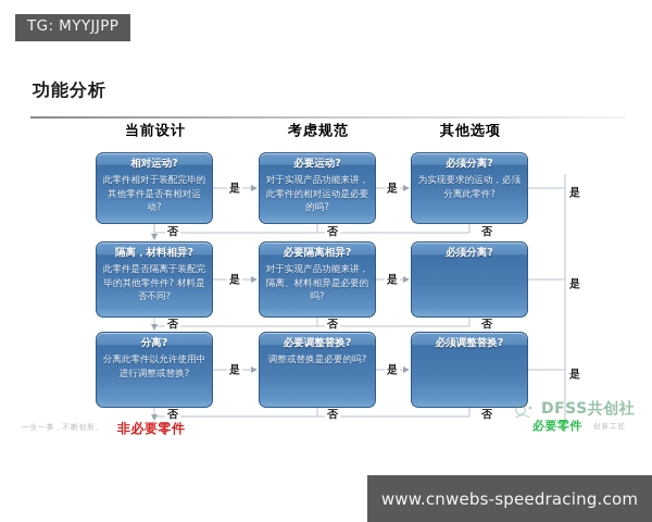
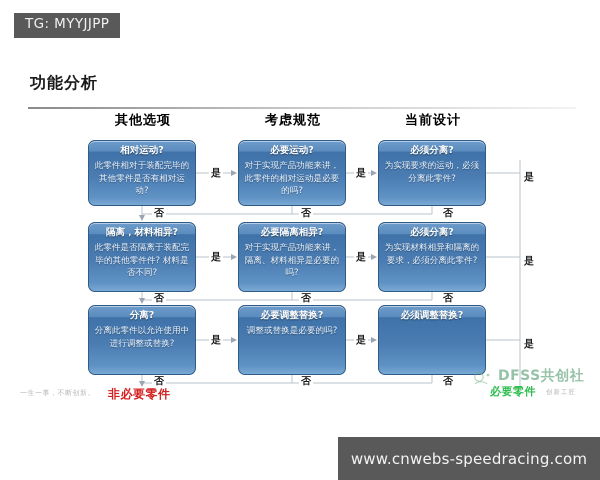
  TG: MYYJJPP
  功能分析
- 当前设计
+ 其他选项
  考虑规范
- 其他选项
+ 当前设计
  相对运动?
  此零件相对于装配完毕的其他零件是否有相对运动?
  必要运动?
  对于实现产品功能来讲，此零件的相对运动是必要的吗?
  必须分离?
  为实现要求的运动，必须分离此零件?
  隔离，材料相异?
  此零件是否隔离于装配完毕的其他零件件? 材料是否不同?
  必要隔离相异?
  对于实现产品功能来讲，隔离、材料相异是必要的吗?
  必须分离?
+ 为实现材料相异和隔离的要求，必须分离此零件?
  分离?
  分离此零件以允许使用中进行调整或替换?
  必要调整替换?
  调整或替换是必要的吗?
  必须调整替换?
  是
  是
  是
  是
  是
  是
  是
  是
  是
  否
  否
  否
  否
  否
  否
  否
  否
  否
  非必要零件
  必要零件
  一生一事，不断创新。
  DFSS共创社
  创新工匠
  www.cnwebs-speedracing.com
